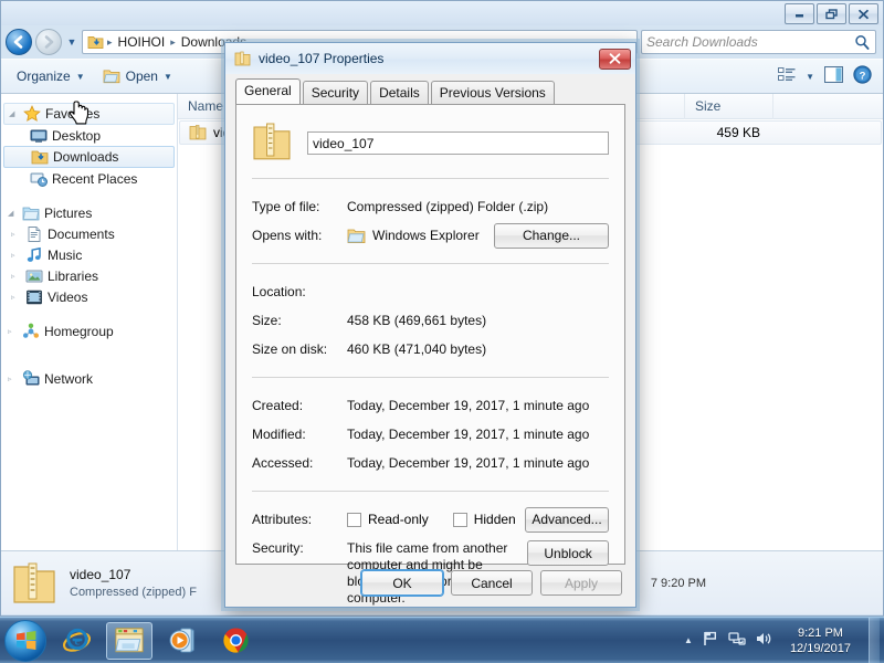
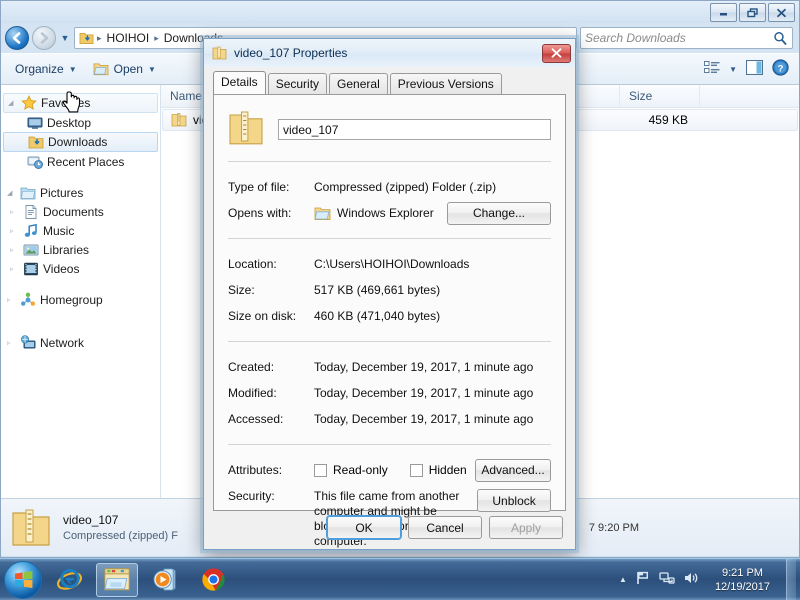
  ▼
  ▸
  HOIHOI
  ▸
  Search Downloads
  Organize
  ▼
  Open
  ▼
  ▼
  ?
  Desktop
  Downloads
  Recent Places
  Pictures
  Documents
  Music
  Libraries
  Videos
  Homegroup
  Network
  Name
  Size
  459 KB
  video_107
  Compressed (zipped) F
  7 9:20 PM
  video_107 Properties
- General
+ Details
  Security
- Details
+ General
  Previous Versions
  video_107
  Type of file:
  Compressed (zipped) Folder (.zip)
  Opens with:
  Windows Explorer
  Change...
  Location:
+ C:\Users\HOIHOI\Downloads
  Size:
- 458 KB (469,661 bytes)
+ 517 KB (469,661 bytes)
  Size on disk:
  460 KB (471,040 bytes)
  Created:
  Today, December 19, 2017, 1 minute ago
  Modified:
  Today, December 19, 2017, 1 minute ago
  Accessed:
  Today, December 19, 2017, 1 minute ago
  Attributes:
  Read-only
  Hidden
  Advanced...
  Security:
  This file came from another computer and might be bl pr computer.
  Unblock
  OK
  Cancel
  Apply
  e
  ▲
  9:21 PM
  12/19/2017
